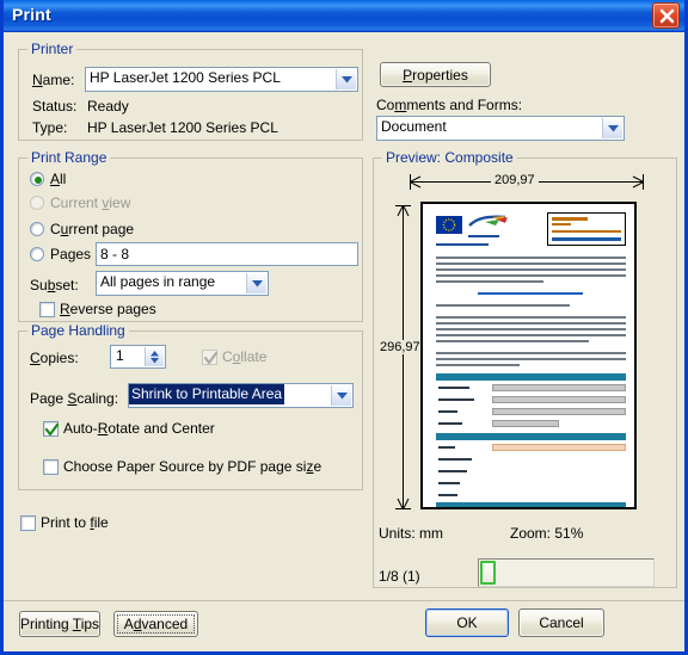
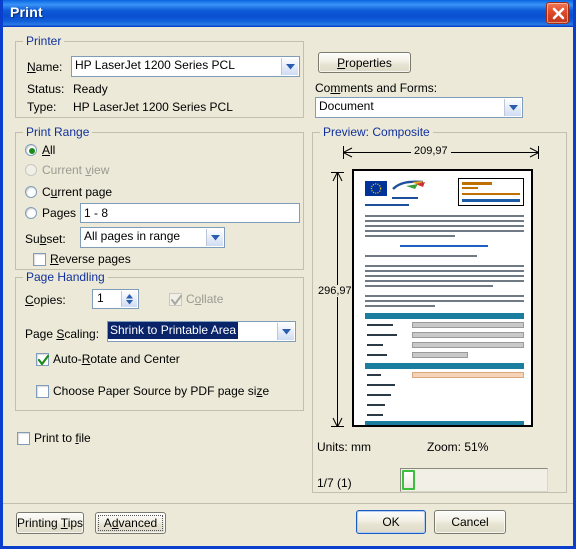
  Print
  Printer
  Name:
  HP LaserJet 1200 Series PCL
  Status:
  Ready
  Type:
  HP LaserJet 1200 Series PCL
  Properties
  Comments and Forms:
  Document
  Print Range
  All
  Current view
  Current page
  Pages
- 8 - 8
+ 1 - 8
  Subset:
  All pages in range
  Reverse pages
  Page Handling
  Copies:
  1
  Collate
  Page Scaling:
  Shrink to Printable Area
  Auto-Rotate and Center
  Choose Paper Source by PDF page size
  Print to file
  Preview: Composite
  209,97
  296,97
  Units: mm
  Zoom: 51%
- 1/8 (1)
+ 1/7 (1)
  Printing Tips
  Advanced
  OK
  Cancel
